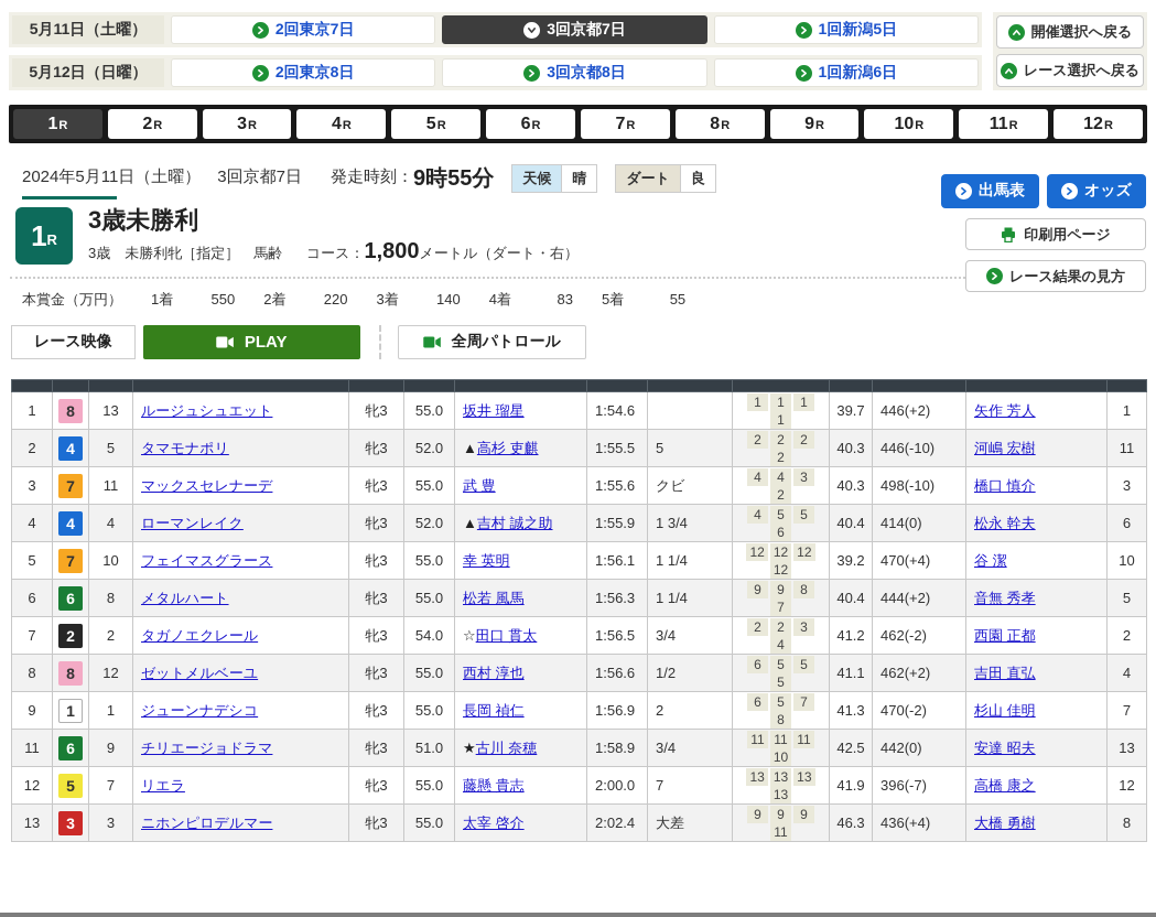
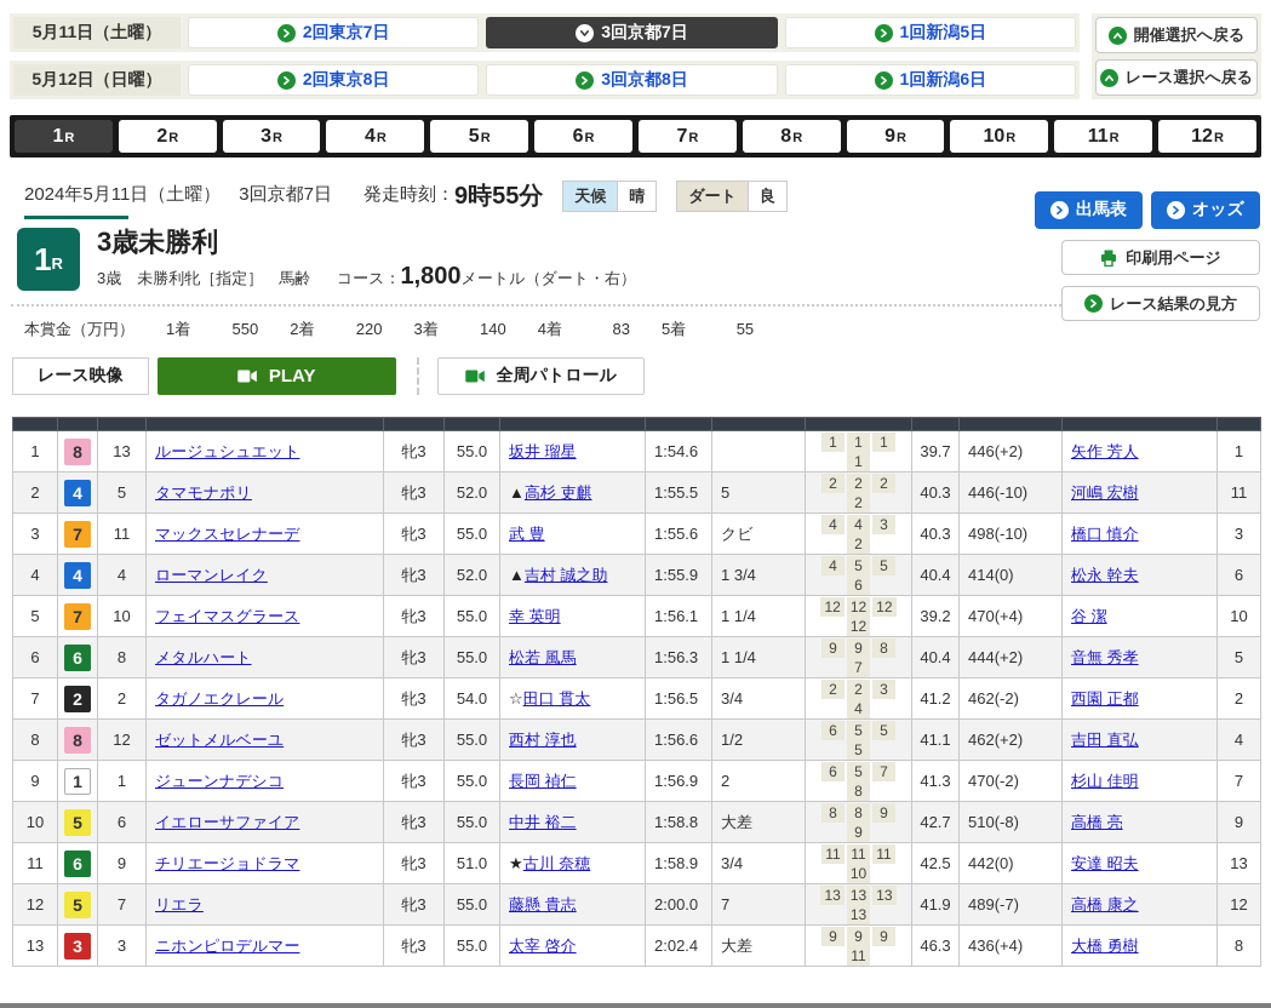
  5月11日（土曜）
  2回東京7日
  3回京都7日
  1回新潟5日
  5月12日（日曜）
  2回東京8日
  3回京都8日
  1回新潟6日
  開催選択へ戻る
  レース選択へ戻る
  1
  R
  2
  R
  3
  R
  4
  R
  5
  R
  6
  R
  7
  R
  8
  R
  9
  R
  10
  R
  11
  R
  12
  R
  2024年5月11日（土曜） 3回京都7日
  発走時刻：
  9時55分
  天候
  晴
  ダート
  良
  出馬表
  オッズ
  印刷用ページ
  レース結果の見方
  1
  R
  3歳未勝利
  3歳 未勝利牝［指定］ 馬齢 コース：1,800メートル（ダート・右）
  本賞金（万円）
  1着 550 2着 220 3着 140 4着 83 5着 55
  レース映像
  PLAY
  全周パトロール
  1	8	13	ルージュシュエット	牝3	55.0	坂井 瑠星	1:54.6		1 1 11	39.7	446(+2)	矢作 芳人	1
  2	4	5	タマモナポリ	牝3	52.0	▲高杉 吏麒	1:55.5	5	2 2 22	40.3	446(-10)	河嶋 宏樹	11
  3	7	11	マックスセレナーデ	牝3	55.0	武 豊	1:55.6	クビ	4 4 32	40.3	498(-10)	橋口 慎介	3
  4	4	4	ローマンレイク	牝3	52.0	▲吉村 誠之助	1:55.9	1 3/4	4 5 56	40.4	414(0)	松永 幹夫	6
  5	7	10	フェイマスグラース	牝3	55.0	幸 英明	1:56.1	1 1/4	12 12 1212	39.2	470(+4)	谷 潔	10
  6	6	8	メタルハート	牝3	55.0	松若 風馬	1:56.3	1 1/4	9 9 87	40.4	444(+2)	音無 秀孝	5
  7	2	2	タガノエクレール	牝3	54.0	☆田口 貫太	1:56.5	3/4	2 2 34	41.2	462(-2)	西園 正都	2
  8	8	12	ゼットメルベーユ	牝3	55.0	西村 淳也	1:56.6	1/2	6 5 55	41.1	462(+2)	吉田 直弘	4
  9	1	1	ジューンナデシコ	牝3	55.0	長岡 禎仁	1:56.9	2	6 5 78	41.3	470(-2)	杉山 佳明	7
+ 10	5	6	イエローサファイア	牝3	55.0	中井 裕二	1:58.8	大差	8 8 99	42.7	510(-8)	高橋 亮	9
  11	6	9	チリエージョドラマ	牝3	51.0	★古川 奈穂	1:58.9	3/4	11 11 1110	42.5	442(0)	安達 昭夫	13
- 12	5	7	リエラ	牝3	55.0	藤懸 貴志	2:00.0	7	13 13 1313	41.9	396(-7)	高橋 康之	12
+ 12	5	7	リエラ	牝3	55.0	藤懸 貴志	2:00.0	7	13 13 1313	41.9	489(-7)	高橋 康之	12
  13	3	3	ニホンピロデルマー	牝3	55.0	太宰 啓介	2:02.4	大差	9 9 911	46.3	436(+4)	大橋 勇樹	8
